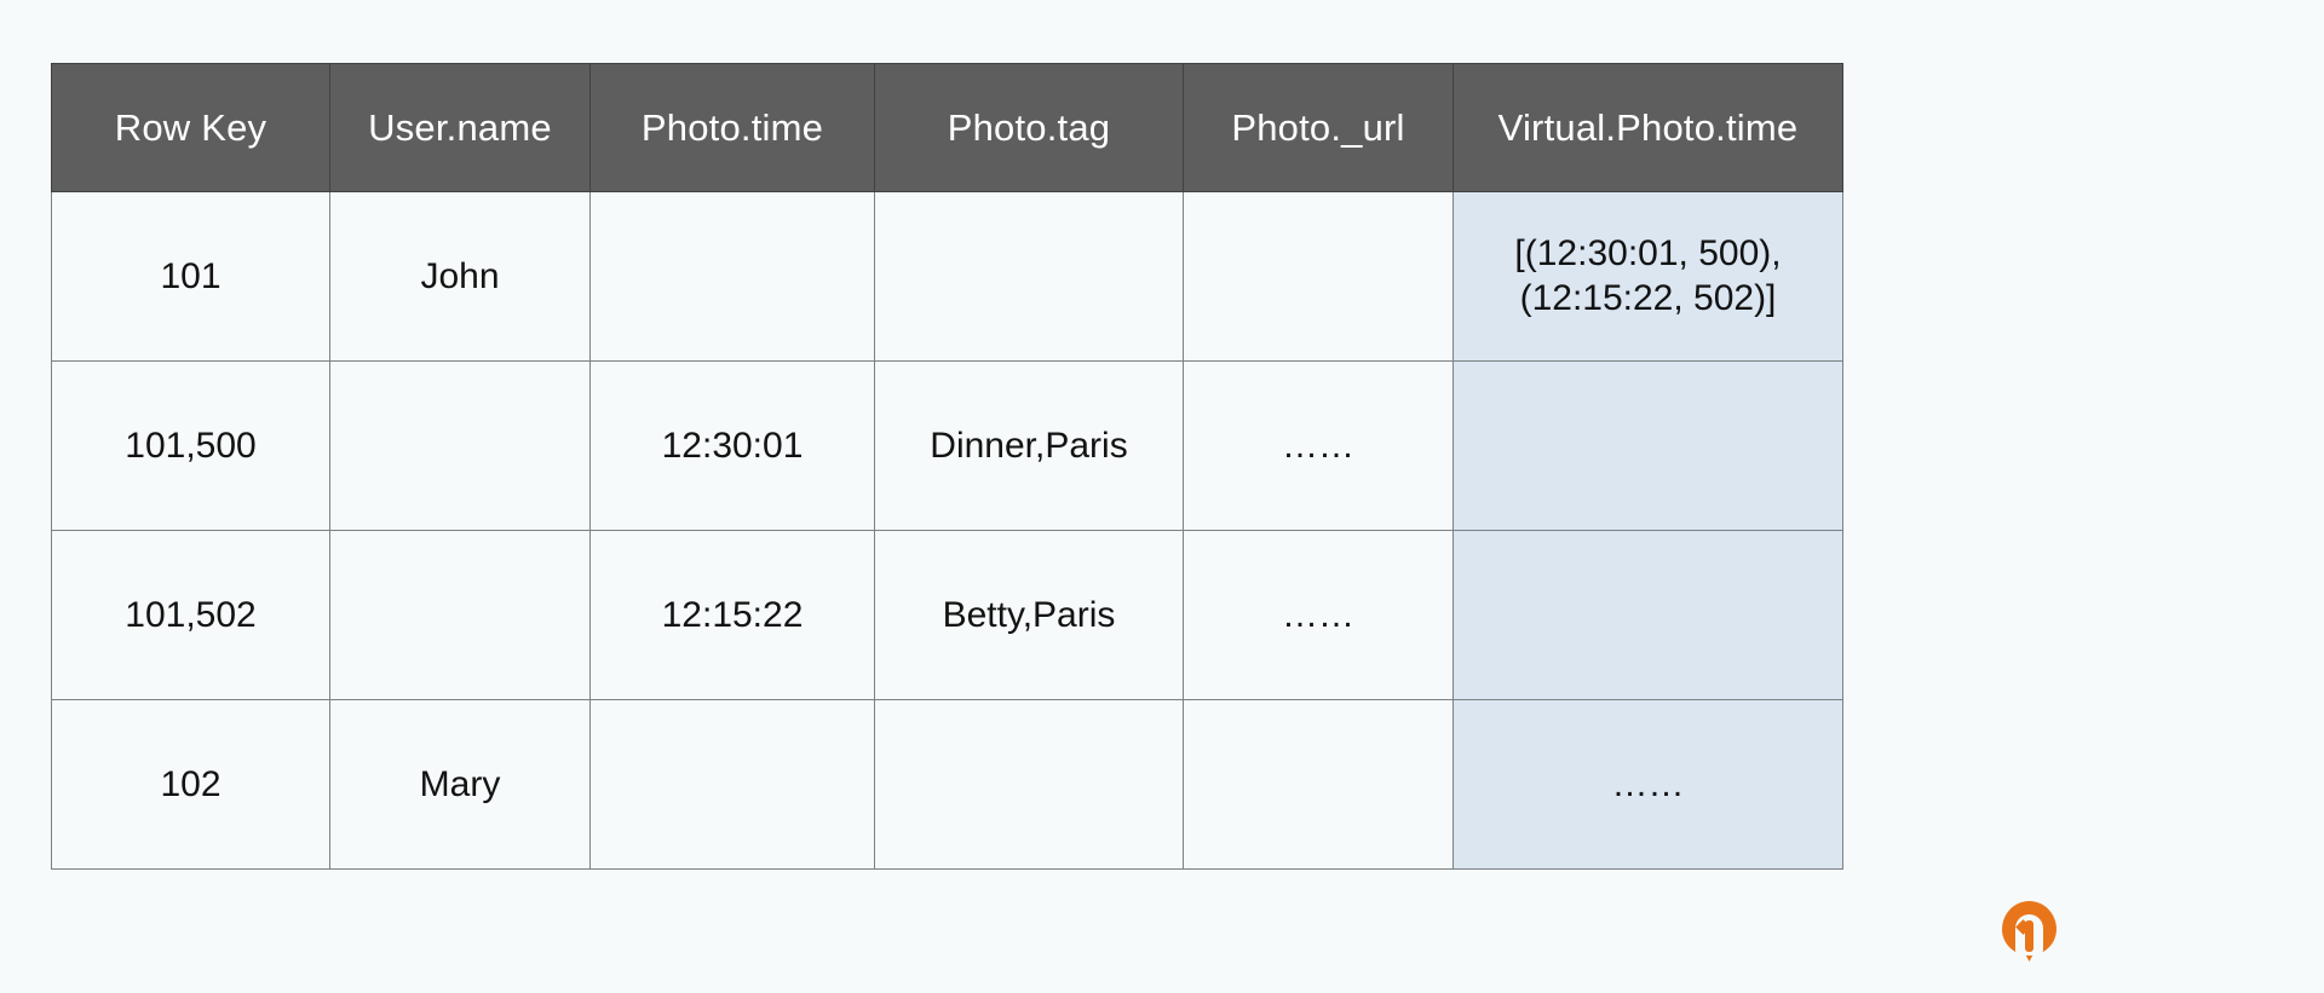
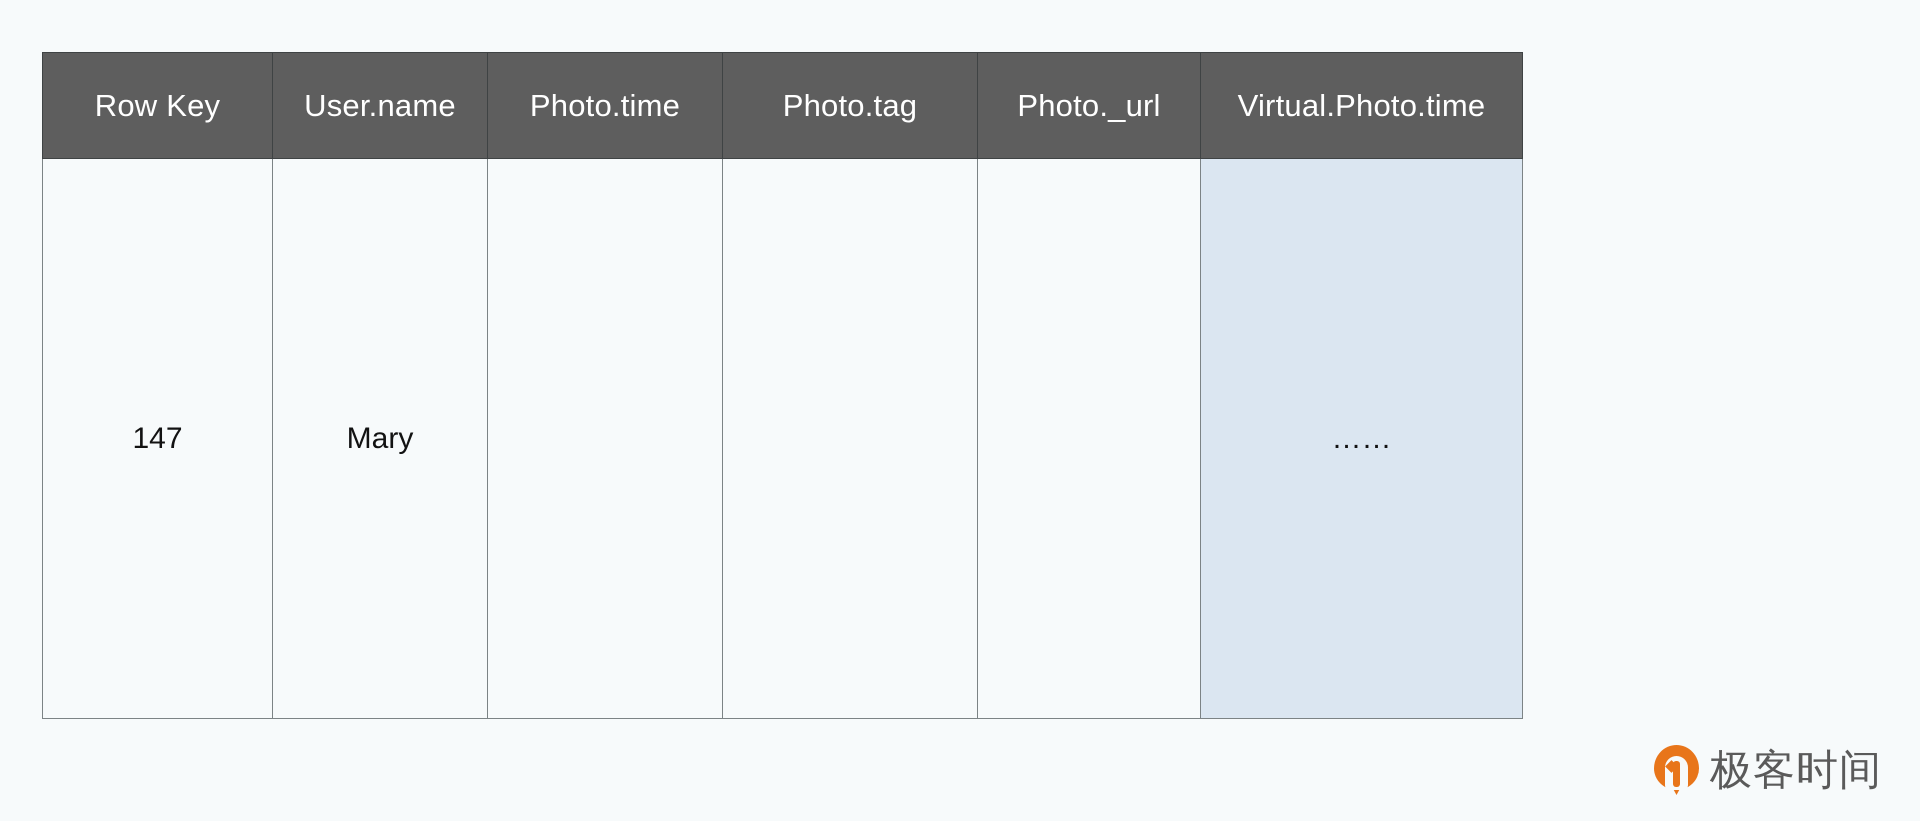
  Row Key	User.name	Photo.time	Photo.tag	Photo._url	Virtual.Photo.time
- 101	John				[(12:30:01, 500), (12:15:22, 502)]
- 101,500		12:30:01	Dinner,Paris	……
- 101,502		12:15:22	Betty,Paris	……
- 102	Mary				……
+ 147	Mary				……
+ 极客时间
